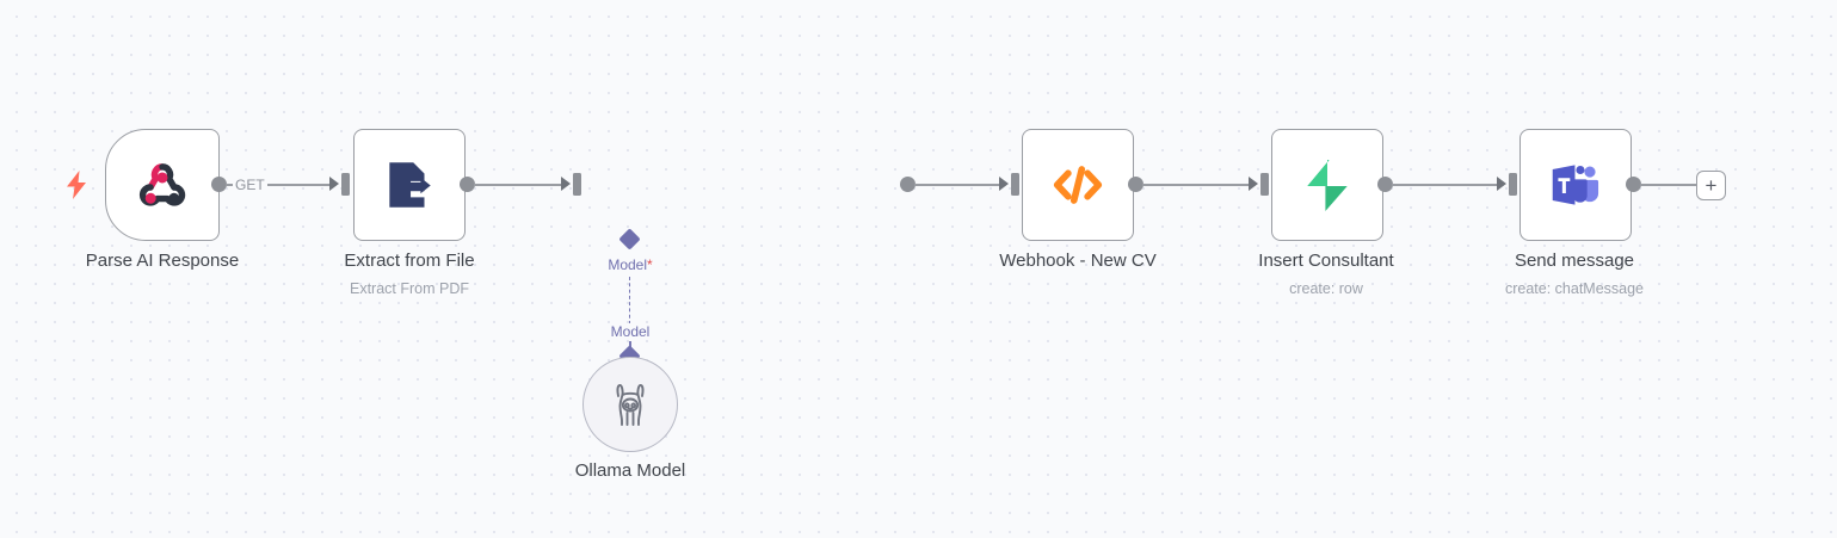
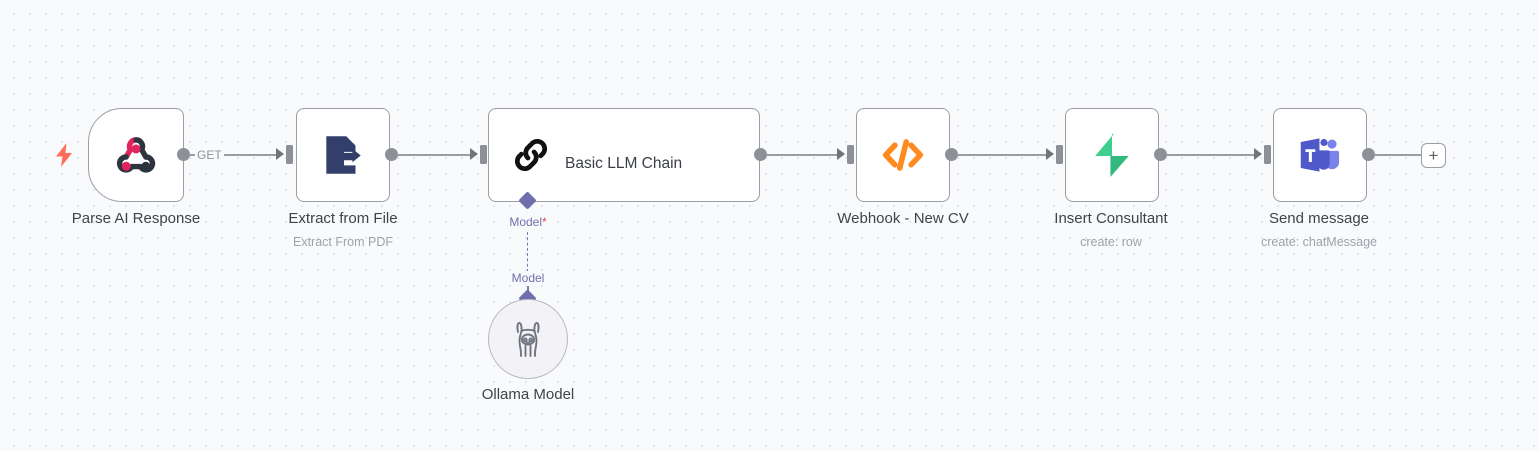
  Parse AI Response
  GET
  Extract from File
  Extract From PDF
+ Basic LLM Chain
  Model*
  Model
  Ollama Model
  Webhook - New CV
  Insert Consultant
  create: row
  Send message
  create: chatMessage
  +
